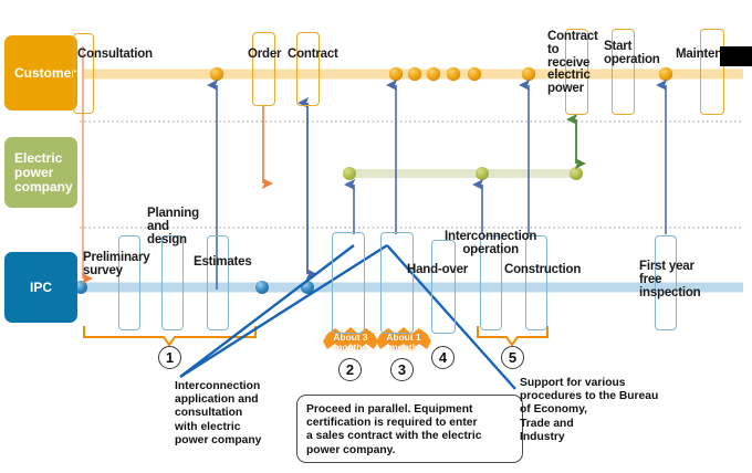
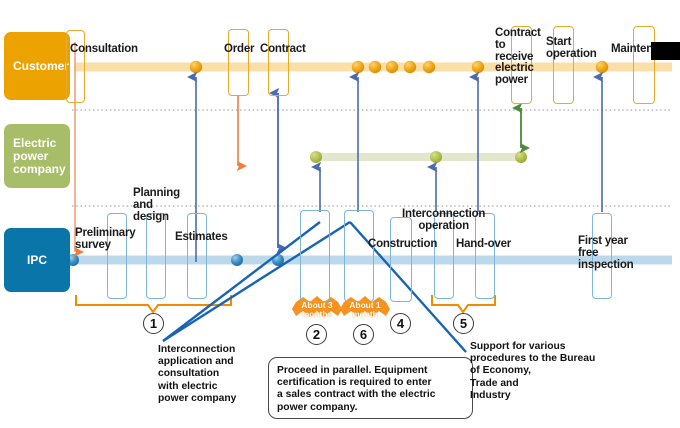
  Customer
  Electric
  power
  company
  IPC
  Consultation
  Order
  Contract
  Contract
  to
  receive
  electric
  power
  Start
  operation
  Preliminary
  survey
  Planning
  and
  design
  Estimates
- Hand-over
+ Construction
  Interconnection
  operation
- Construction
+ Hand-over
  First year
  free
  inspection
  About 3
  months
  About 1
  month
  1
  2
- 3
+ 6
  4
  5
  Interconnection
  application and
  consultation
  with electric
  power company
  Proceed in parallel. Equipment
  certification is required to enter
  a sales contract with the electric
  power company.
  Support for various
  procedures to the Bureau
  of Economy,
  Trade and
  Industry
